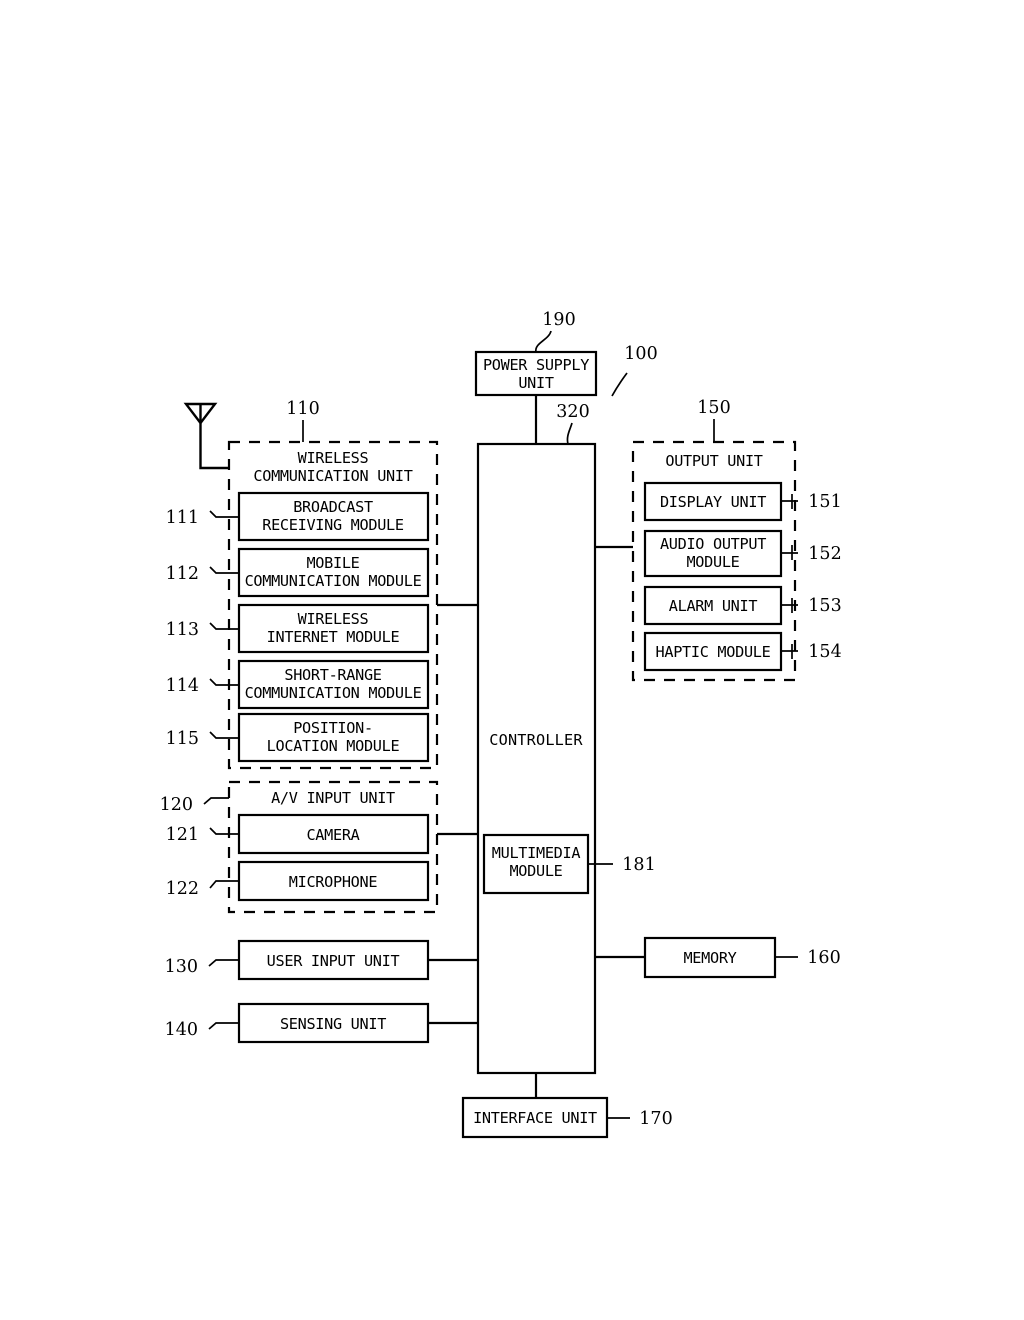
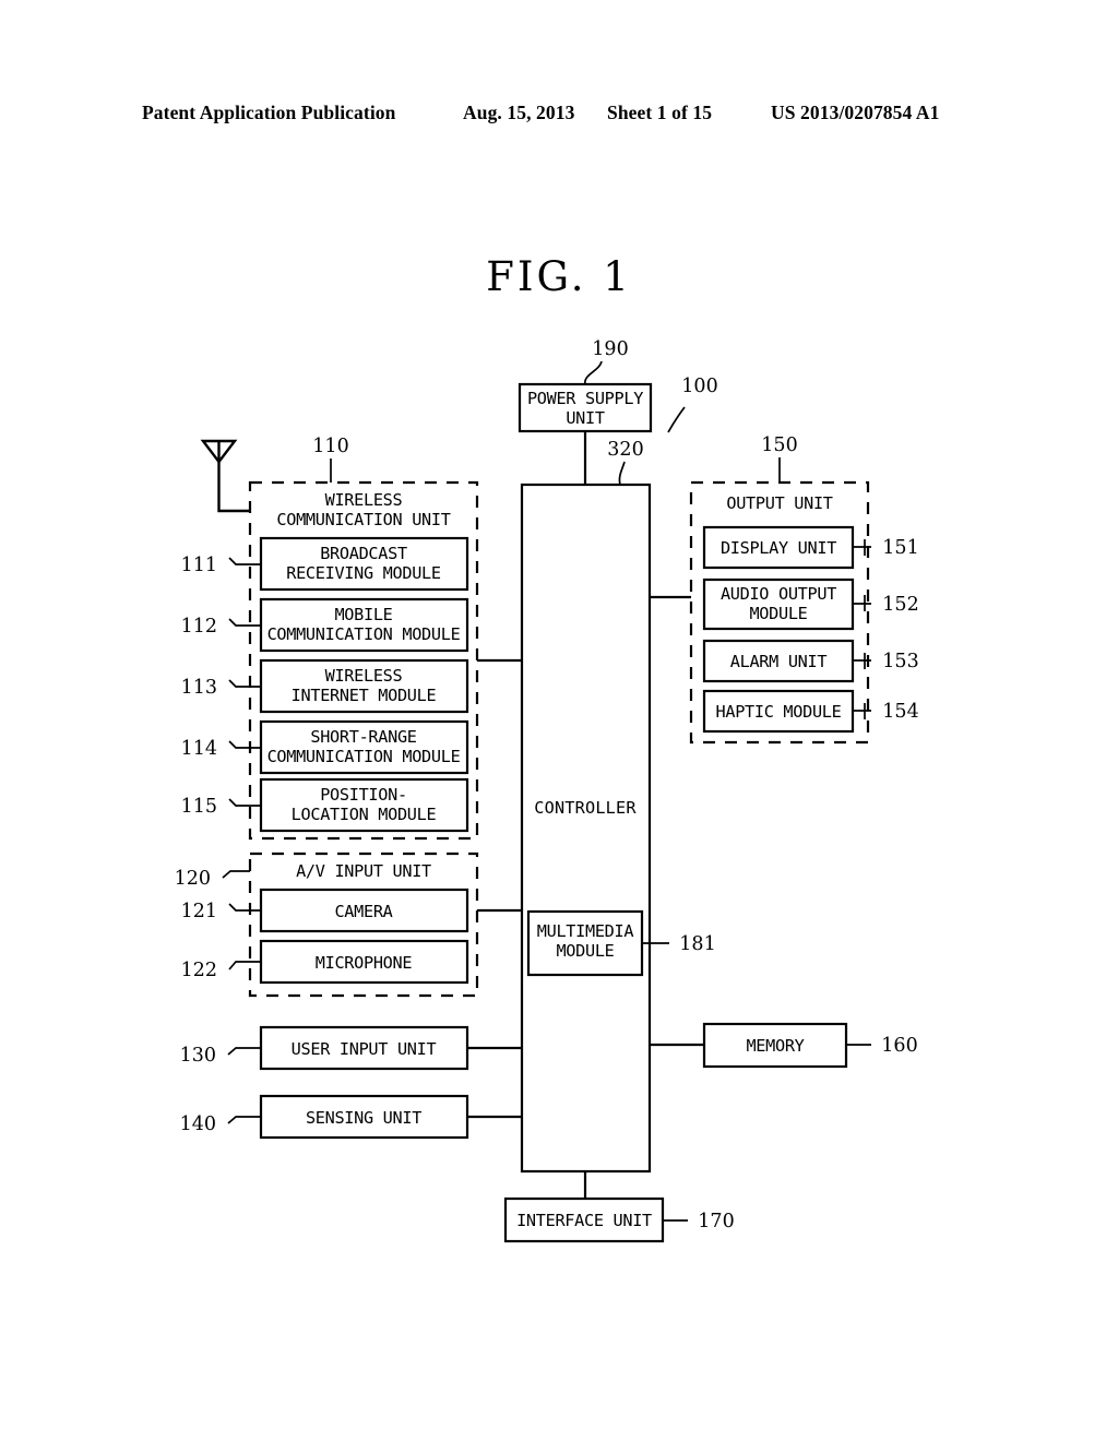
+ Patent Application Publication
+ Aug. 15, 2013
+ Sheet 1 of 15
+ US 2013/0207854 A1
+ FIG. 1
  POWER SUPPLY
  UNIT
  190
  100
  CONTROLLER
  320
  MULTIMEDIA
  MODULE
  181
  MEMORY
  160
  INTERFACE UNIT
  170
  WIRELESS
  COMMUNICATION UNIT
  110
  BROADCAST
  RECEIVING MODULE
  111
  MOBILE
  COMMUNICATION MODULE
  112
  WIRELESS
  INTERNET MODULE
  113
  SHORT-RANGE
  COMMUNICATION MODULE
  114
  POSITION-
  LOCATION MODULE
  115
  A/V INPUT UNIT
  120
  CAMERA
  121
  MICROPHONE
  122
  USER INPUT UNIT
  130
  SENSING UNIT
  140
  OUTPUT UNIT
  150
  DISPLAY UNIT
  151
  AUDIO OUTPUT
  MODULE
  152
  ALARM UNIT
  153
  HAPTIC MODULE
  154
